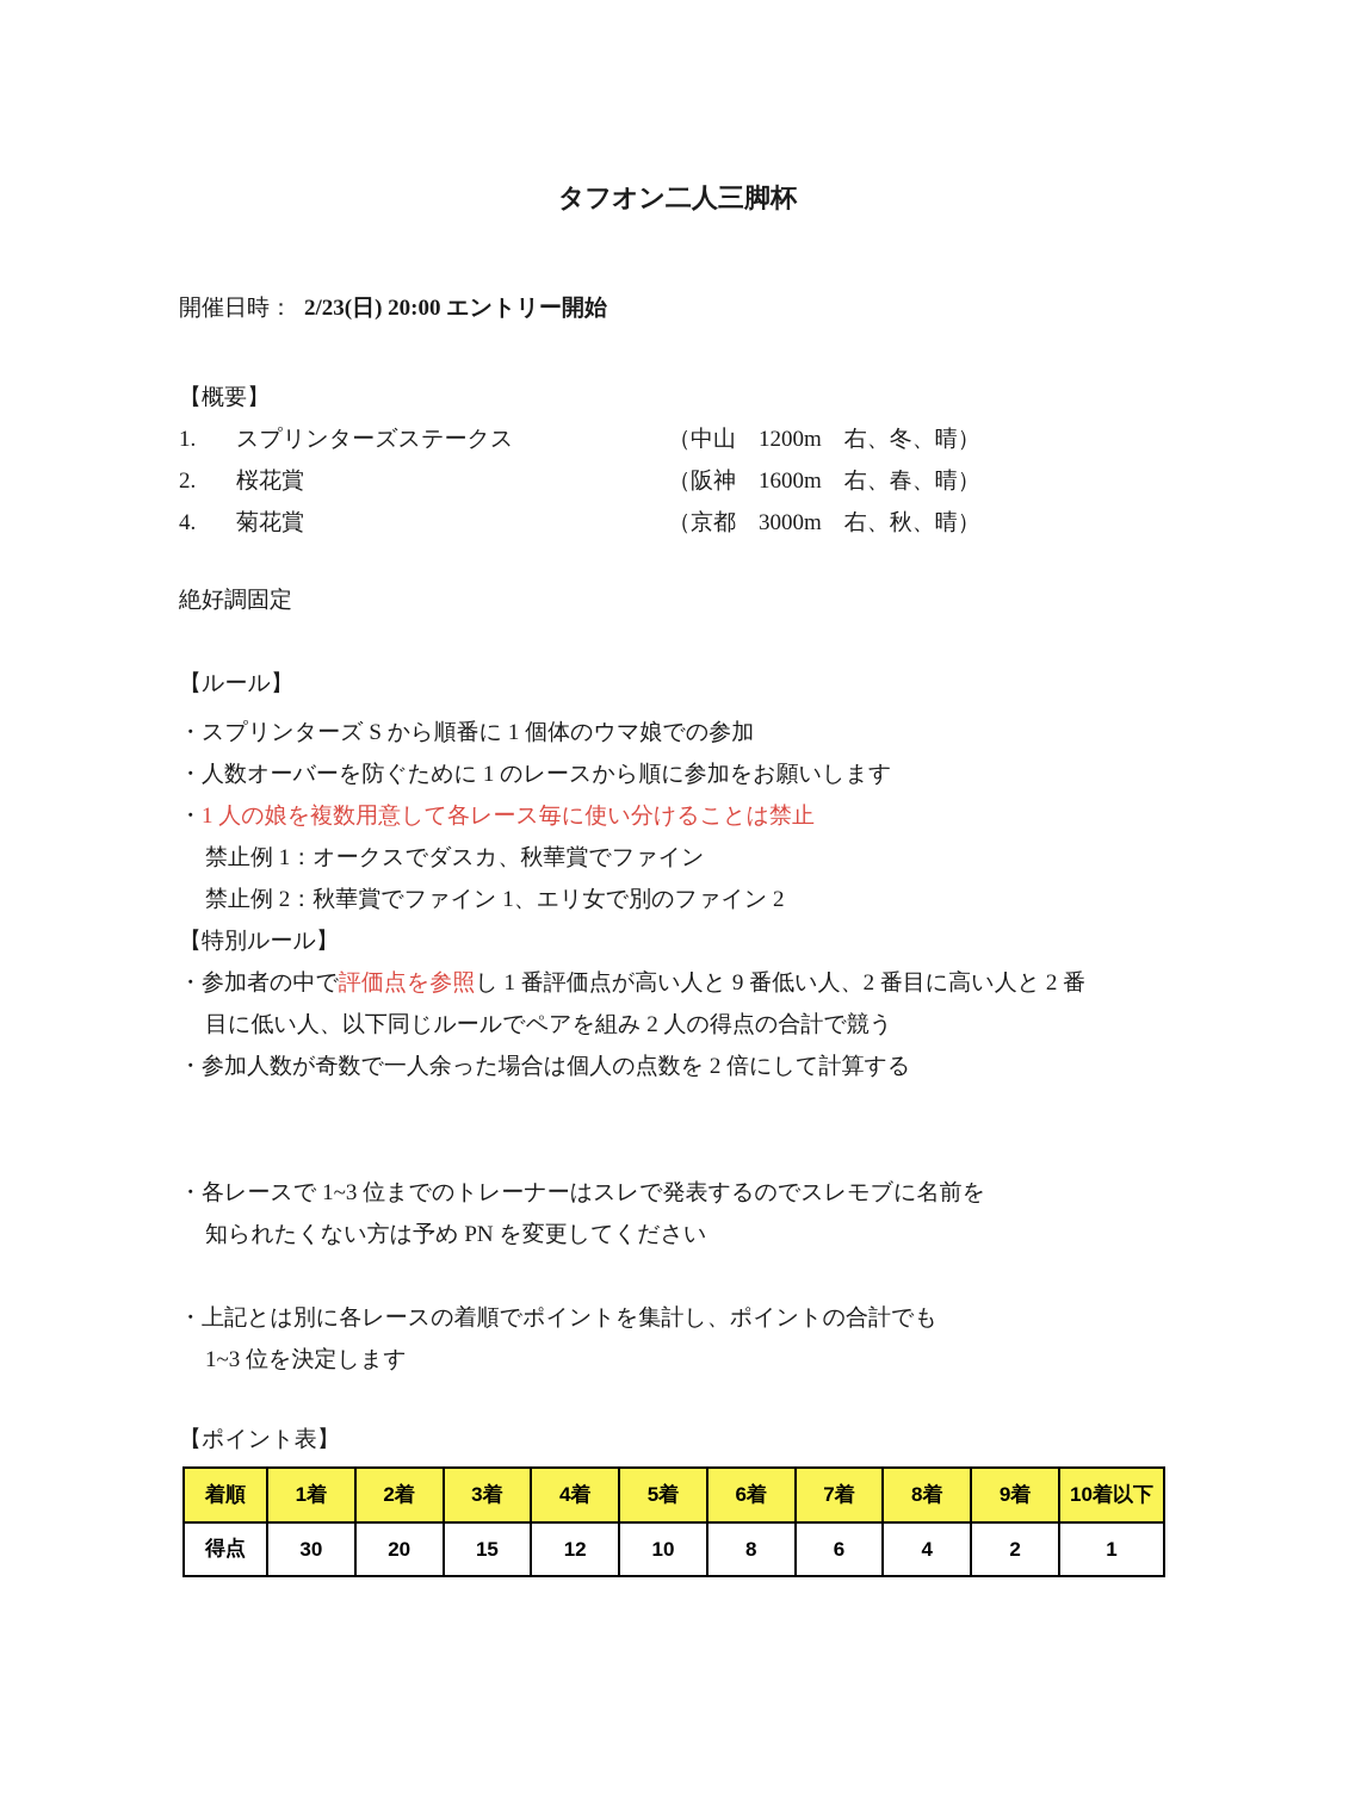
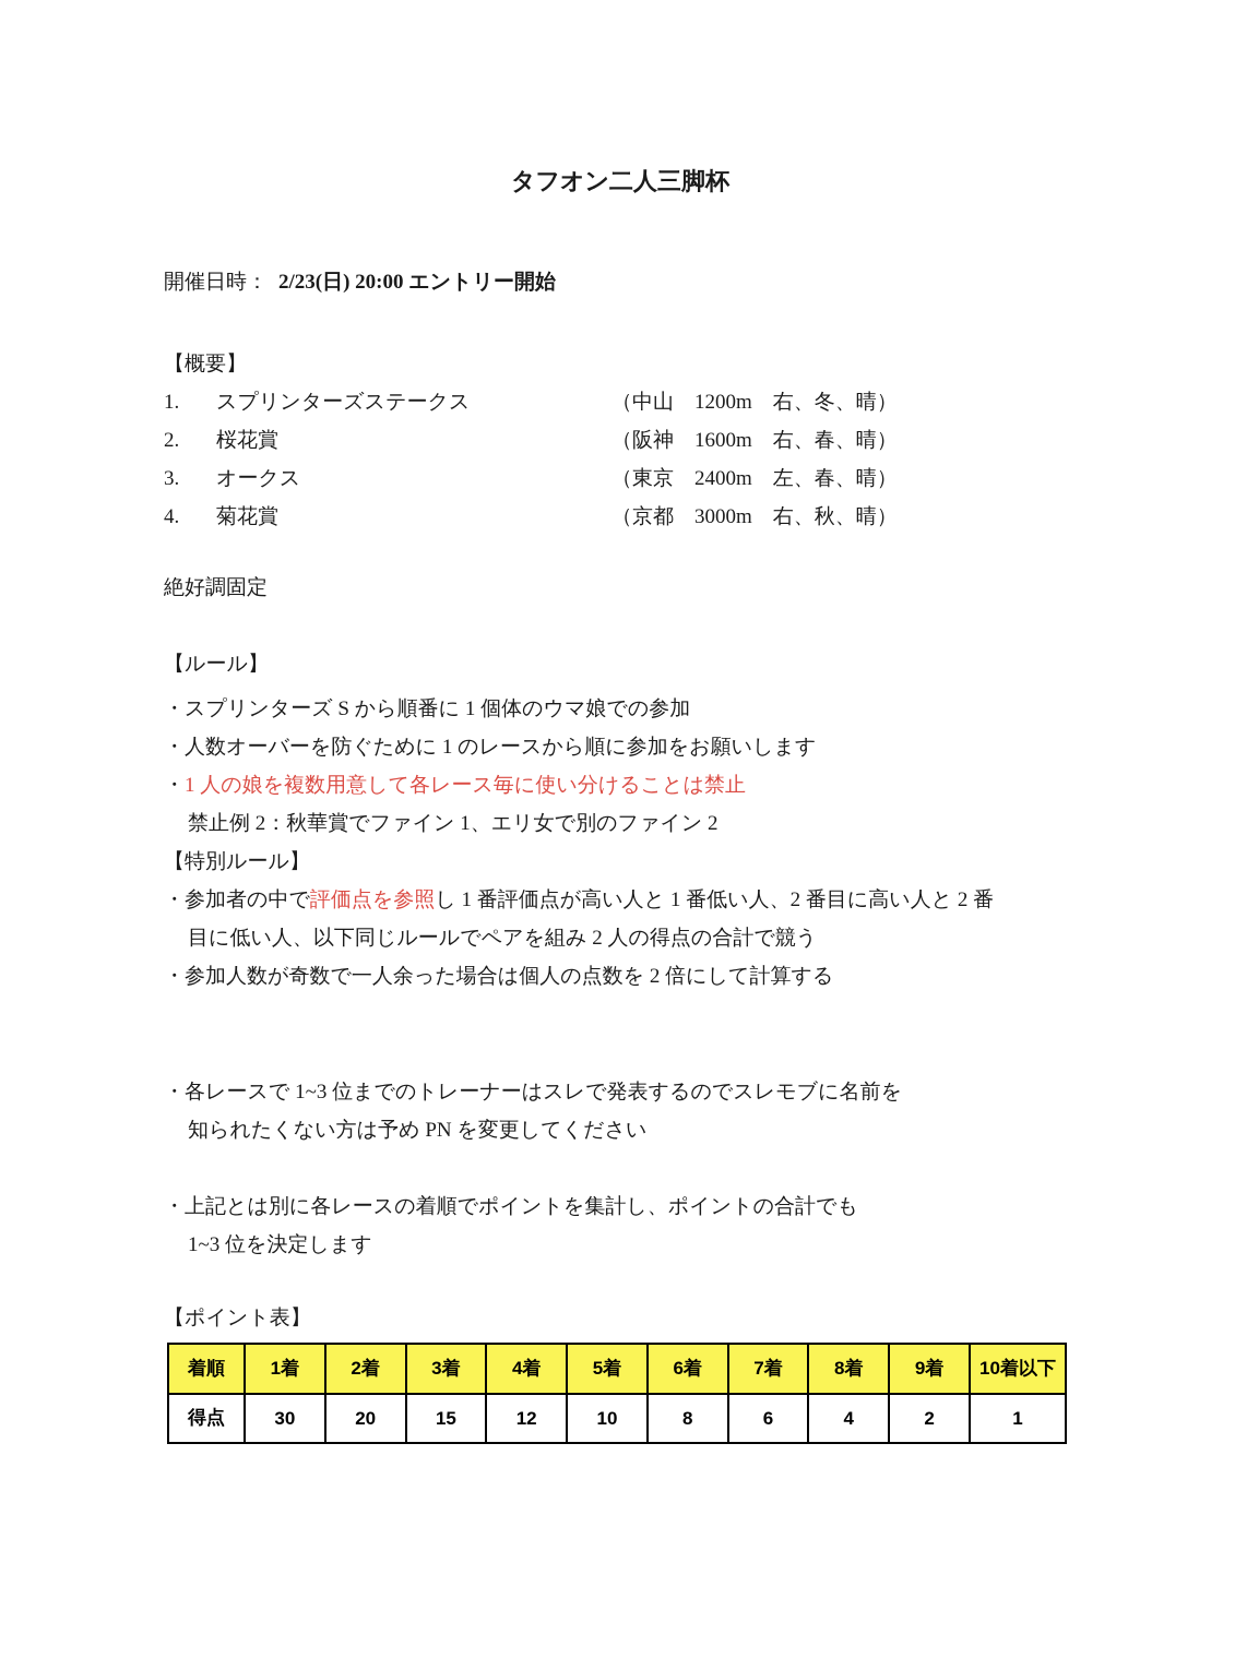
  タフオン二人三脚杯
  開催日時： 2/23(日) 20:00 エントリー開始
  【概要】
  1.
  スプリンターズステークス
  （中山 1200m 右、冬、晴）
  2.
  桜花賞
  （阪神 1600m 右、春、晴）
+ 3.
+ オークス
+ （東京 2400m 左、春、晴）
  4.
  菊花賞
  （京都 3000m 右、秋、晴）
  絶好調固定
  【ルール】
  ・スプリンターズ S から順番に 1 個体のウマ娘での参加
  ・人数オーバーを防ぐために 1 のレースから順に参加をお願いします
  ・1 人の娘を複数用意して各レース毎に使い分けることは禁止
- 禁止例 1：オークスでダスカ、秋華賞でファイン
  禁止例 2：秋華賞でファイン 1、エリ女で別のファイン 2
  【特別ルール】
- ・参加者の中で評価点を参照し 1 番評価点が高い人と 9 番低い人、2 番目に高い人と 2 番
+ ・参加者の中で評価点を参照し 1 番評価点が高い人と 1 番低い人、2 番目に高い人と 2 番
  目に低い人、以下同じルールでペアを組み 2 人の得点の合計で競う
  ・参加人数が奇数で一人余った場合は個人の点数を 2 倍にして計算する
  ・各レースで 1~3 位までのトレーナーはスレで発表するのでスレモブに名前を
  知られたくない方は予め PN を変更してください
  ・上記とは別に各レースの着順でポイントを集計し、ポイントの合計でも
  1~3 位を決定します
  【ポイント表】
  着順	1着	2着	3着	4着	5着	6着	7着	8着	9着	10着以下
  得点	30	20	15	12	10	8	6	4	2	1
